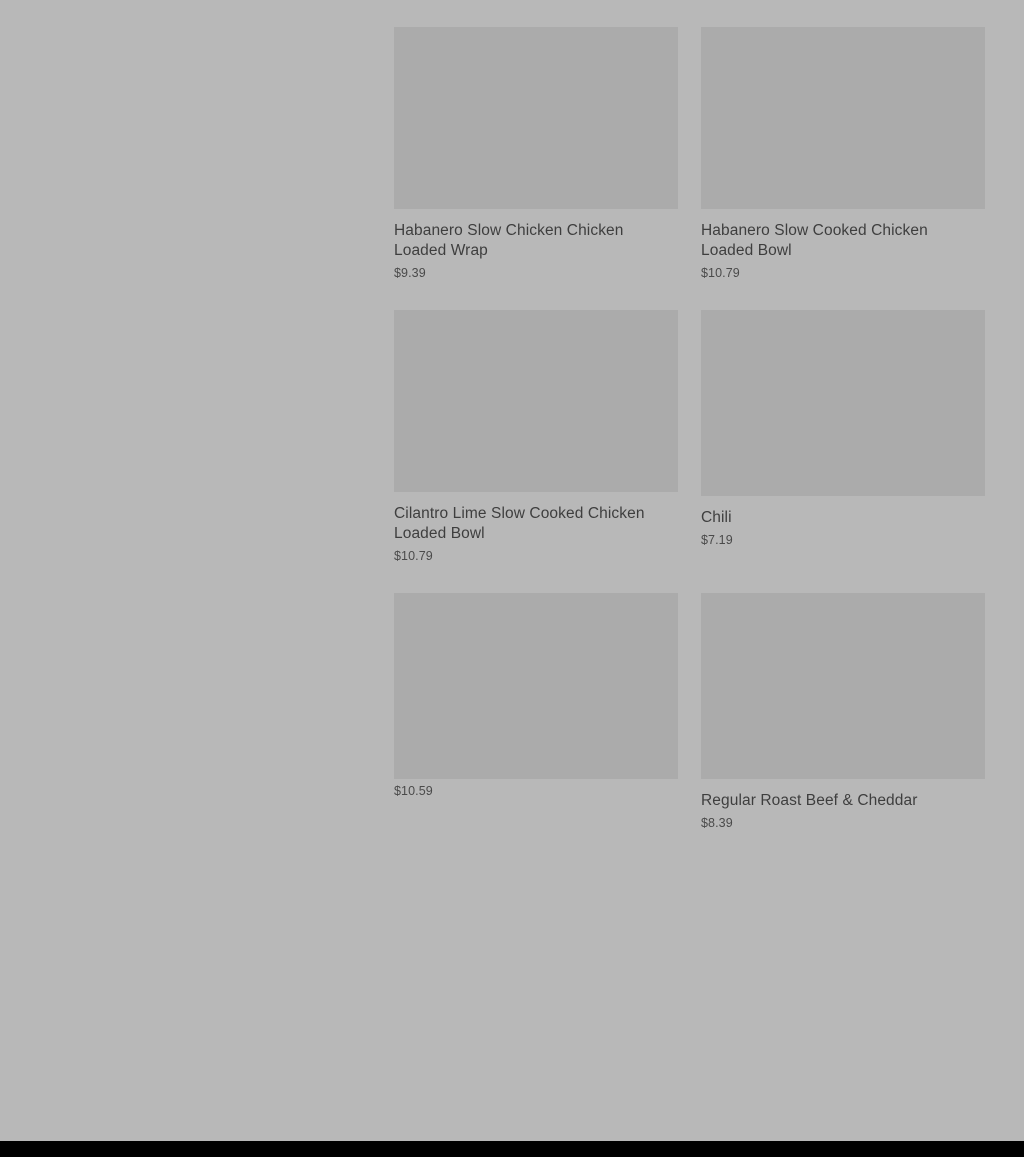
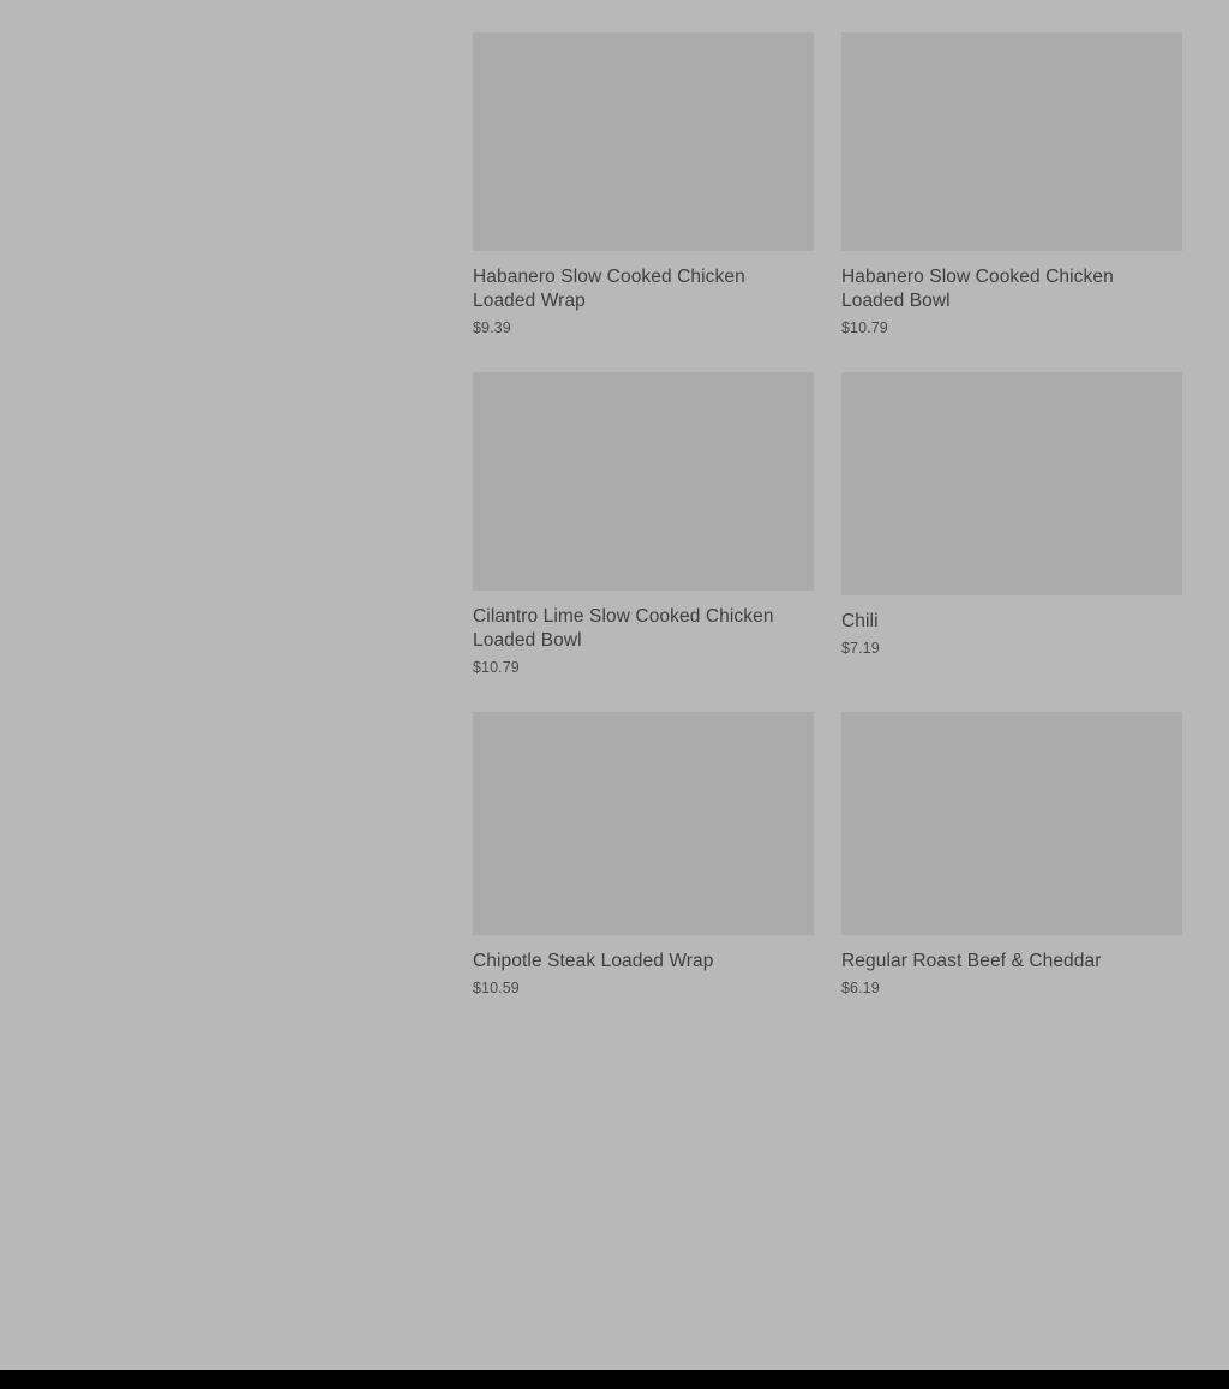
- Habanero Slow Chicken Chicken Loaded Wrap
+ Habanero Slow Cooked Chicken Loaded Wrap
  $9.39
  Habanero Slow Cooked Chicken Loaded Bowl
  $10.79
  Cilantro Lime Slow Cooked Chicken Loaded Bowl
  $10.79
  Chili
  $7.19
+ Chipotle Steak Loaded Wrap
  $10.59
  Regular Roast Beef & Cheddar
- $8.39
+ $6.19
